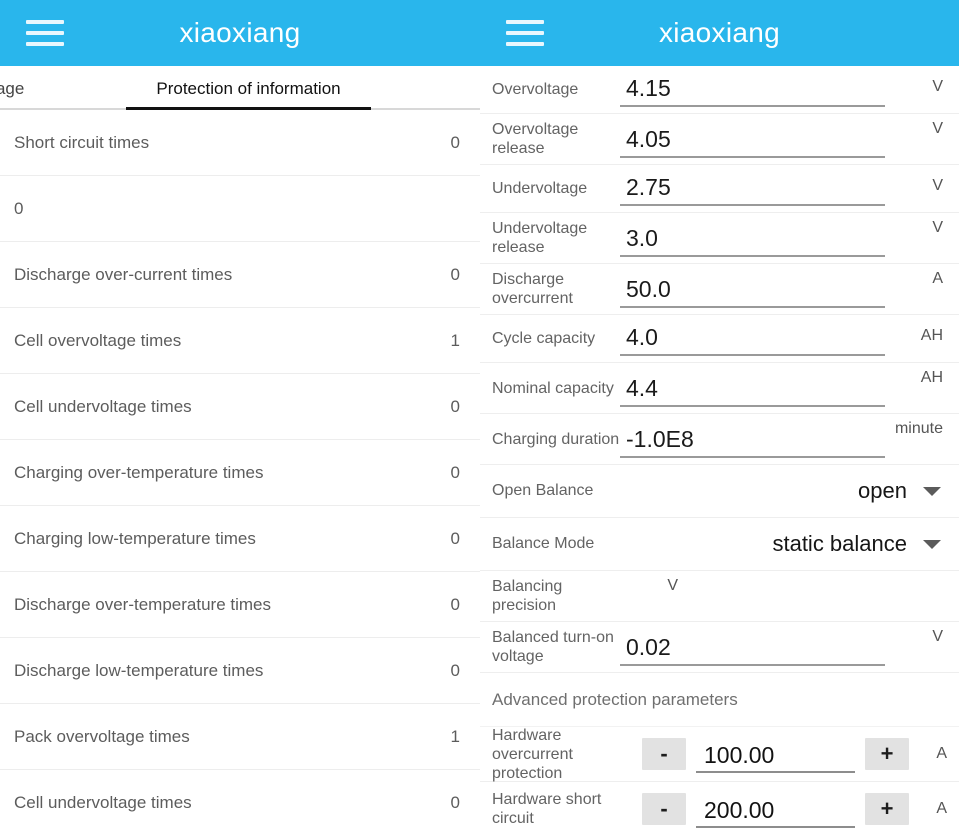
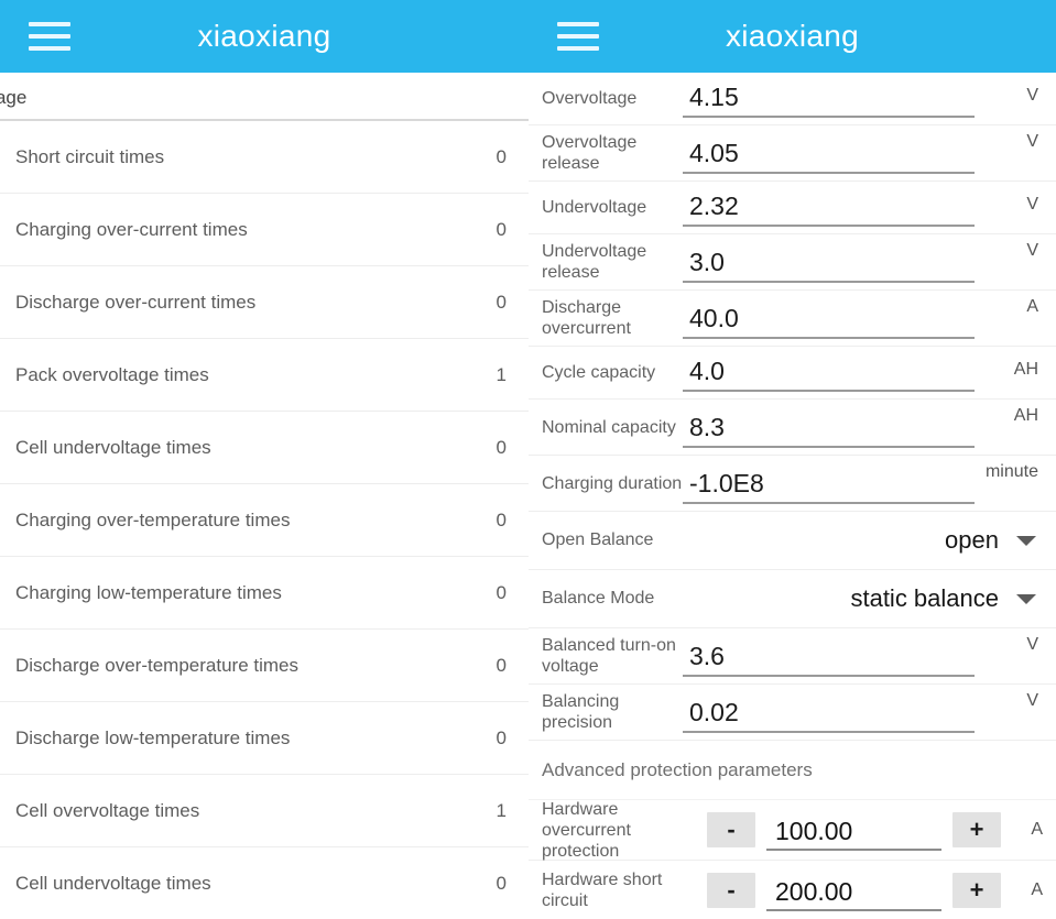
  xiaoxiang
- Protection of information
  Short circuit times
  0
+ Charging over-current times
  0
  Discharge over-current times
  0
- Cell overvoltage times
+ Pack overvoltage times
  1
  Cell undervoltage times
  0
  Charging over-temperature times
  0
  Charging low-temperature times
  0
  Discharge over-temperature times
  0
  Discharge low-temperature times
  0
- Pack overvoltage times
+ Cell overvoltage times
  1
  Cell undervoltage times
  0
  xiaoxiang
  Overvoltage
  4.15
  V
  Overvoltage release
  4.05
  V
  Undervoltage
- 2.75
+ 2.32
  V
  Undervoltage release
  3.0
  V
  Discharge overcurrent
- 50.0
+ 40.0
  A
  Cycle capacity
  4.0
  AH
  Nominal capacity
- 4.4
+ 8.3
  AH
  Charging duration
  -1.0E8
  minute
  Open Balance
  open
  Balance Mode
  static balance
- Balancing precision
+ Balanced turn-on voltage
+ 3.6
  V
- Balanced turn-on voltage
+ Balancing precision
  0.02
  V
  Advanced protection parameters
  Hardware overcurrent protection
  -
  100.00
  +
  A
  Hardware short circuit
  -
  200.00
  +
  A
